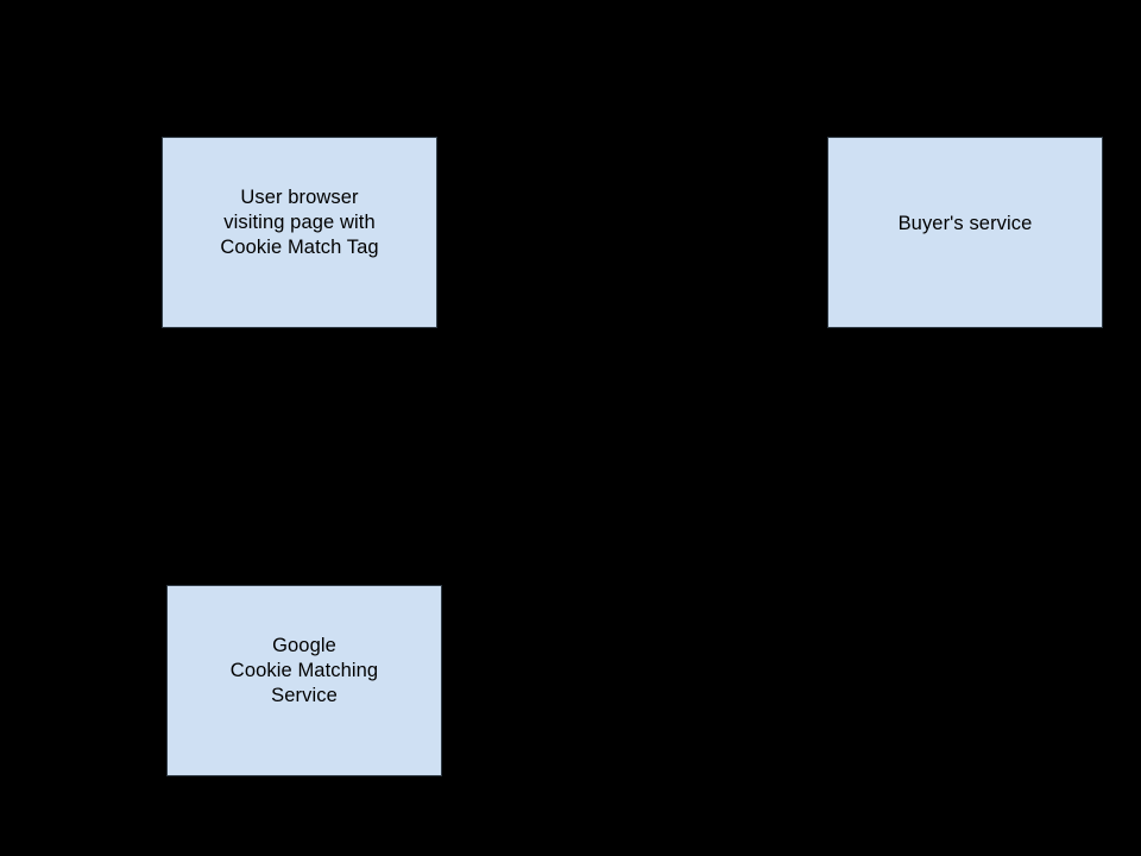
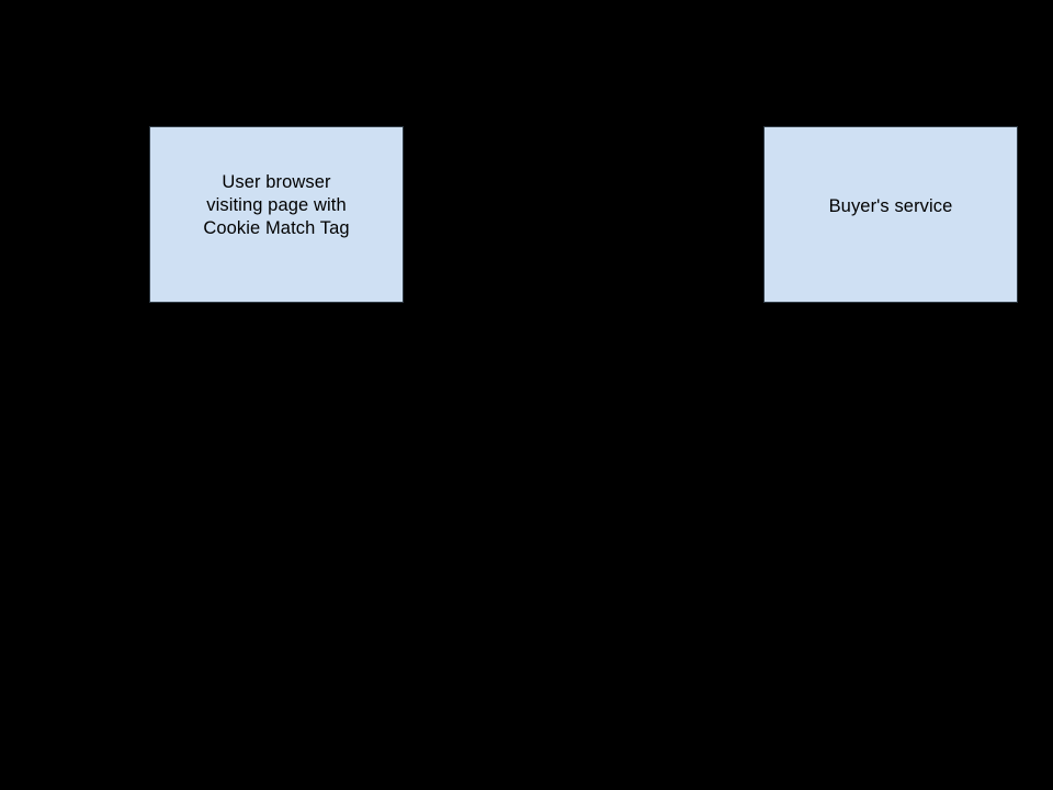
  User browser
  visiting page with
  Cookie Match Tag
  Buyer's service
- Google
- Cookie Matching
- Service
